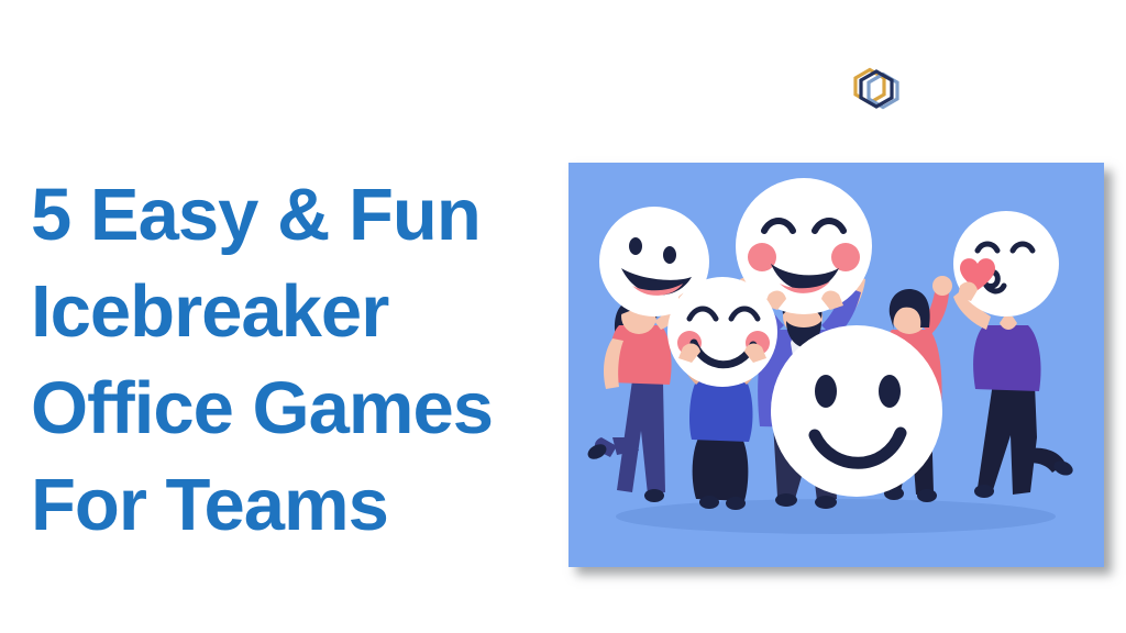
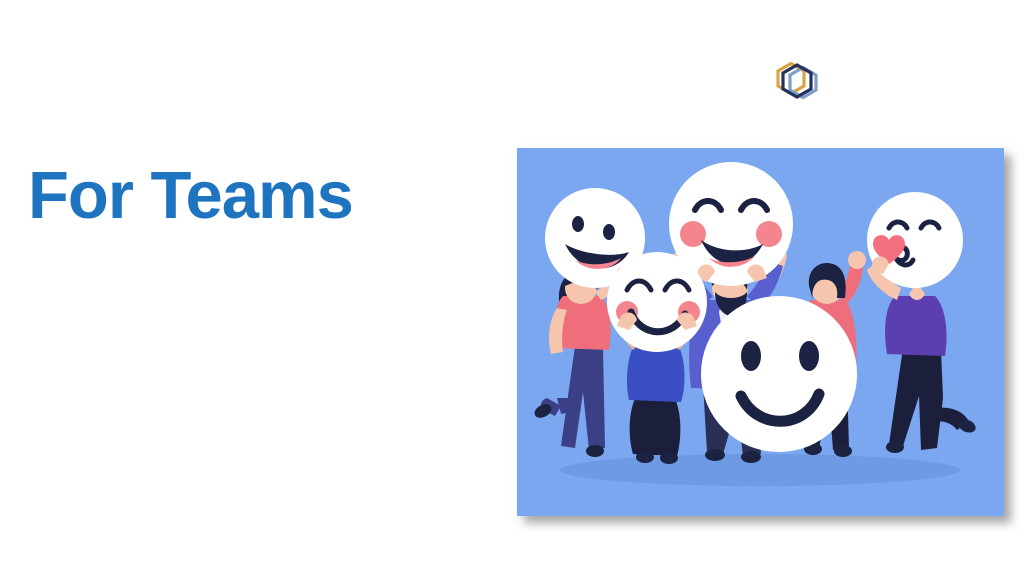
- 5 Easy & Fun
- Icebreaker
- Office Games
  For Teams
